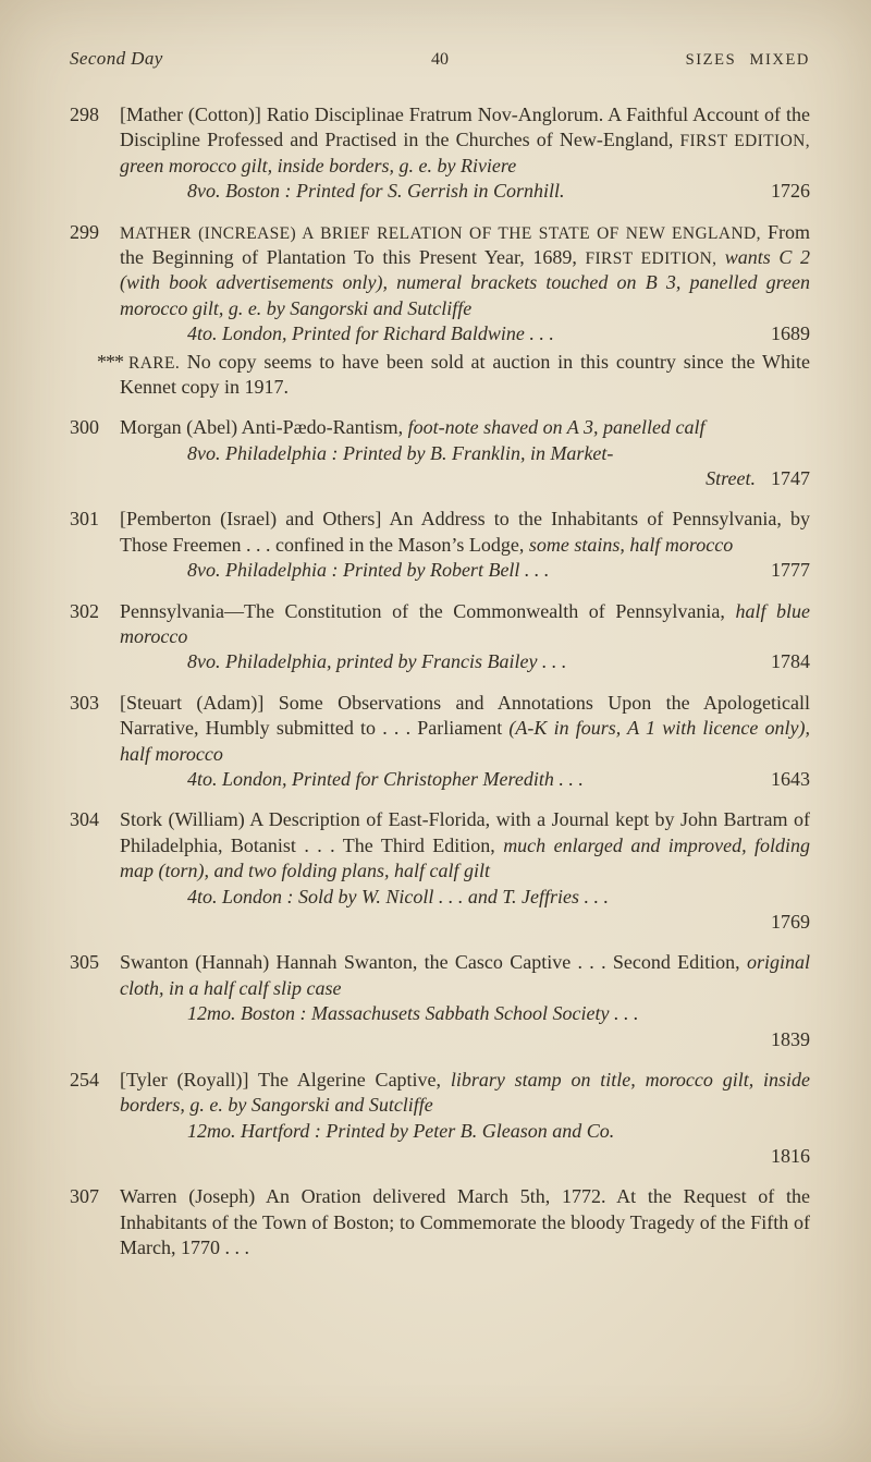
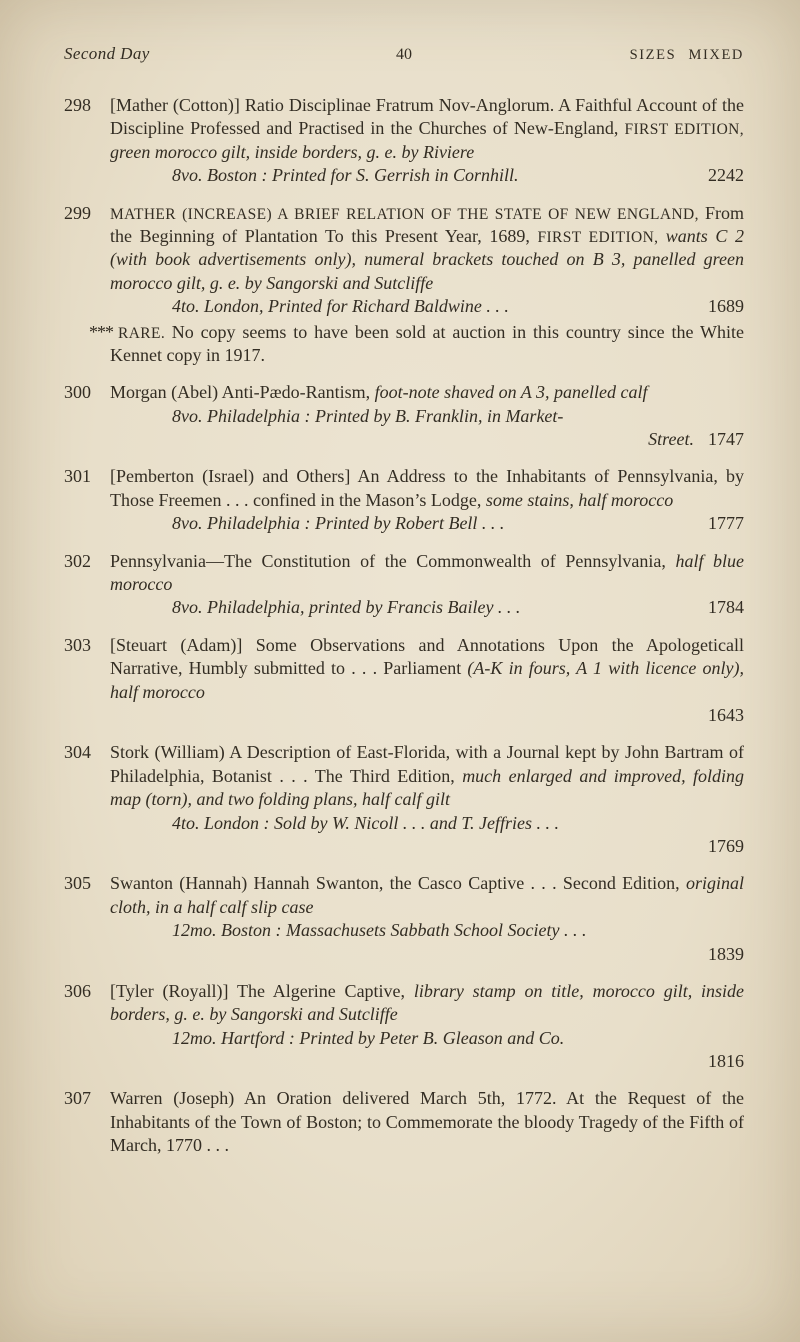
  Second Day
  40
  SIZES MIXED
  298
  [Mather (Cotton)] Ratio Disciplinae Fratrum Nov-Anglorum. A Faithful Account of the Discipline Professed and Practised in the Churches of New-England, FIRST EDITION, green morocco gilt, inside borders, g. e. by Riviere
  8vo. Boston : Printed for S. Gerrish in Cornhill.
- 1726
+ 2242
  299
  MATHER (INCREASE) A BRIEF RELATION OF THE STATE OF NEW ENGLAND, From the Beginning of Plantation To this Present Year, 1689, FIRST EDITION, wants C 2 (with book advertisements only), numeral brackets touched on B 3, panelled green morocco gilt, g. e. by Sangorski and Sutcliffe
  4to. London, Printed for Richard Baldwine . . .
  1689
  *** RARE. No copy seems to have been sold at auction in this country since the White Kennet copy in 1917.
  300
  Morgan (Abel) Anti-Pædo-Rantism, foot-note shaved on A 3, panelled calf
  8vo. Philadelphia : Printed by B. Franklin, in Market-
  Street.
  1747
  301
  [Pemberton (Israel) and Others] An Address to the Inhabitants of Pennsylvania, by Those Freemen . . . confined in the Mason’s Lodge, some stains, half morocco
  8vo. Philadelphia : Printed by Robert Bell . . .
  1777
  302
  Pennsylvania—The Constitution of the Commonwealth of Pennsylvania, half blue morocco
  8vo. Philadelphia, printed by Francis Bailey . . .
  1784
  303
  [Steuart (Adam)] Some Observations and Annotations Upon the Apologeticall Narrative, Humbly submitted to . . . Parliament (A-K in fours, A 1 with licence only), half morocco
- 4to. London, Printed for Christopher Meredith . . .
  1643
  304
  Stork (William) A Description of East-Florida, with a Journal kept by John Bartram of Philadelphia, Botanist . . . The Third Edition, much enlarged and improved, folding map (torn), and two folding plans, half calf gilt
  4to. London : Sold by W. Nicoll . . . and T. Jeffries . . .
  1769
  305
  Swanton (Hannah) Hannah Swanton, the Casco Captive . . . Second Edition, original cloth, in a half calf slip case
  12mo. Boston : Massachusets Sabbath School Society . . .
  1839
- 254
+ 306
  [Tyler (Royall)] The Algerine Captive, library stamp on title, morocco gilt, inside borders, g. e. by Sangorski and Sutcliffe
  12mo. Hartford : Printed by Peter B. Gleason and Co.
  1816
  307
  Warren (Joseph) An Oration delivered March 5th, 1772. At the Request of the Inhabitants of the Town of Boston; to Commemorate the bloody Tragedy of the Fifth of March, 1770 . . .
